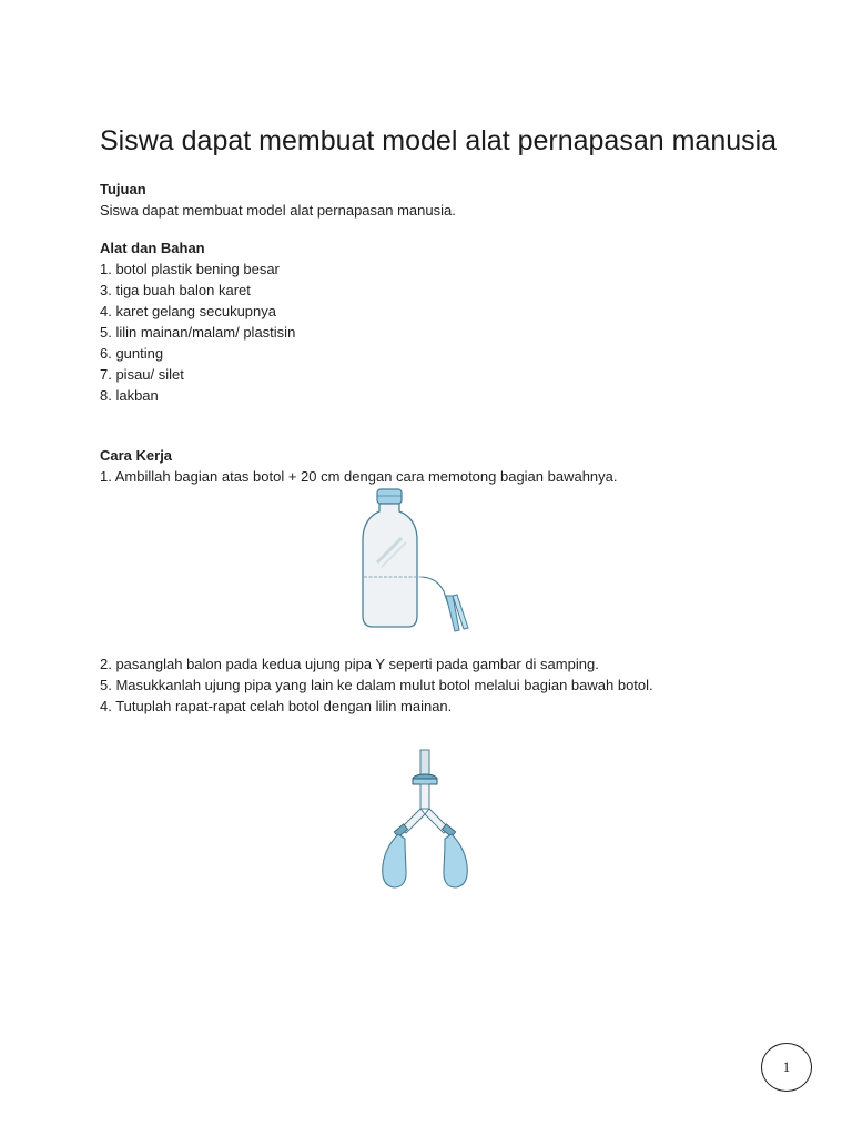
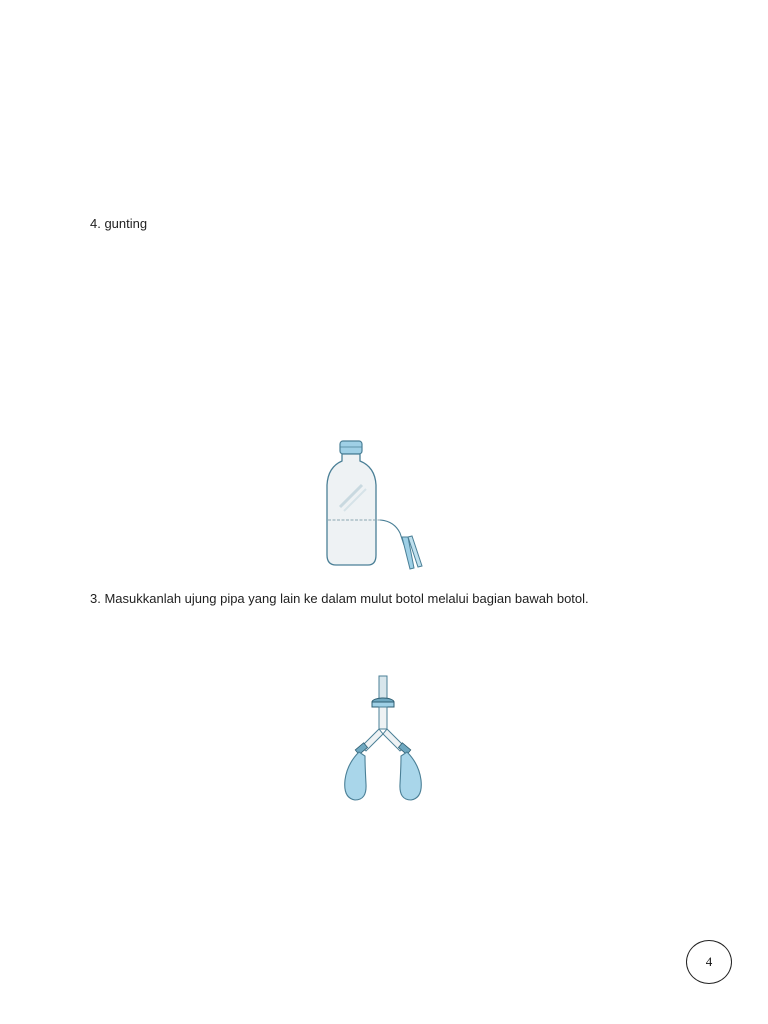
- Siswa dapat membuat model alat pernapasan manusia
- Tujuan
- Siswa dapat membuat model alat pernapasan manusia.
- Alat dan Bahan
- 1. botol plastik bening besar
- 3. tiga buah balon karet
- 4. karet gelang secukupnya
- 5. lilin mainan/malam/ plastisin
- 6. gunting
+ 4. gunting
- 7. pisau/ silet
- 8. lakban
- Cara Kerja
- 1. Ambillah bagian atas botol + 20 cm dengan cara memotong bagian bawahnya.
- 2. pasanglah balon pada kedua ujung pipa Y seperti pada gambar di samping.
- 5. Masukkanlah ujung pipa yang lain ke dalam mulut botol melalui bagian bawah botol.
+ 3. Masukkanlah ujung pipa yang lain ke dalam mulut botol melalui bagian bawah botol.
- 4. Tutuplah rapat-rapat celah botol dengan lilin mainan.
- 1
+ 4
